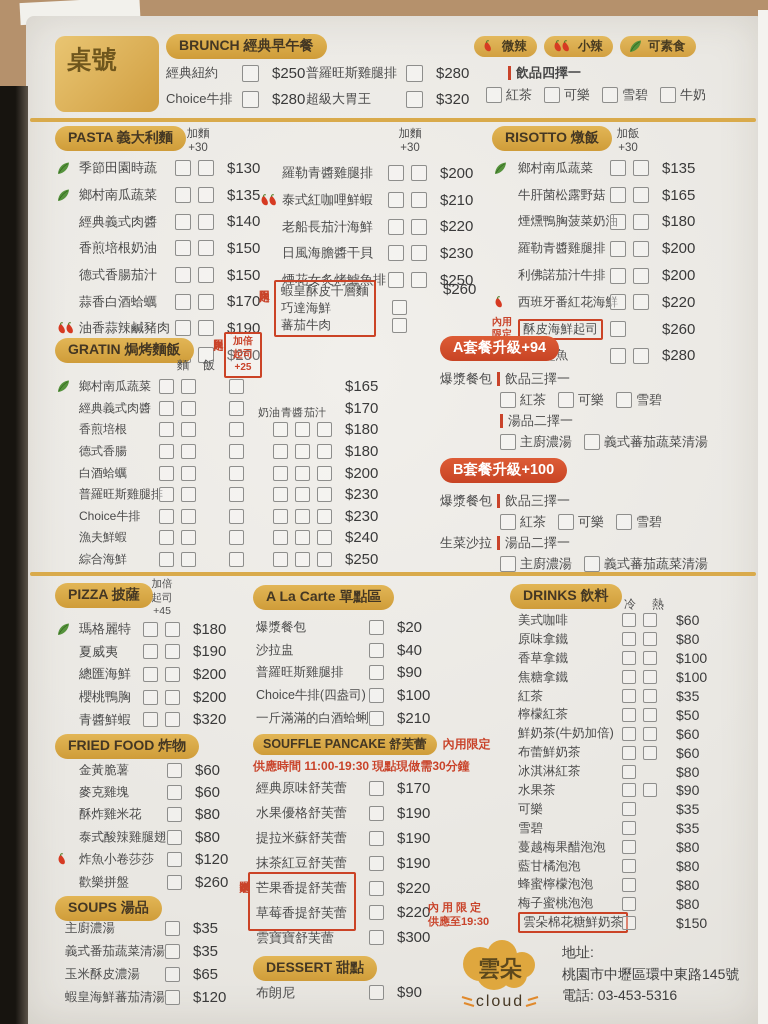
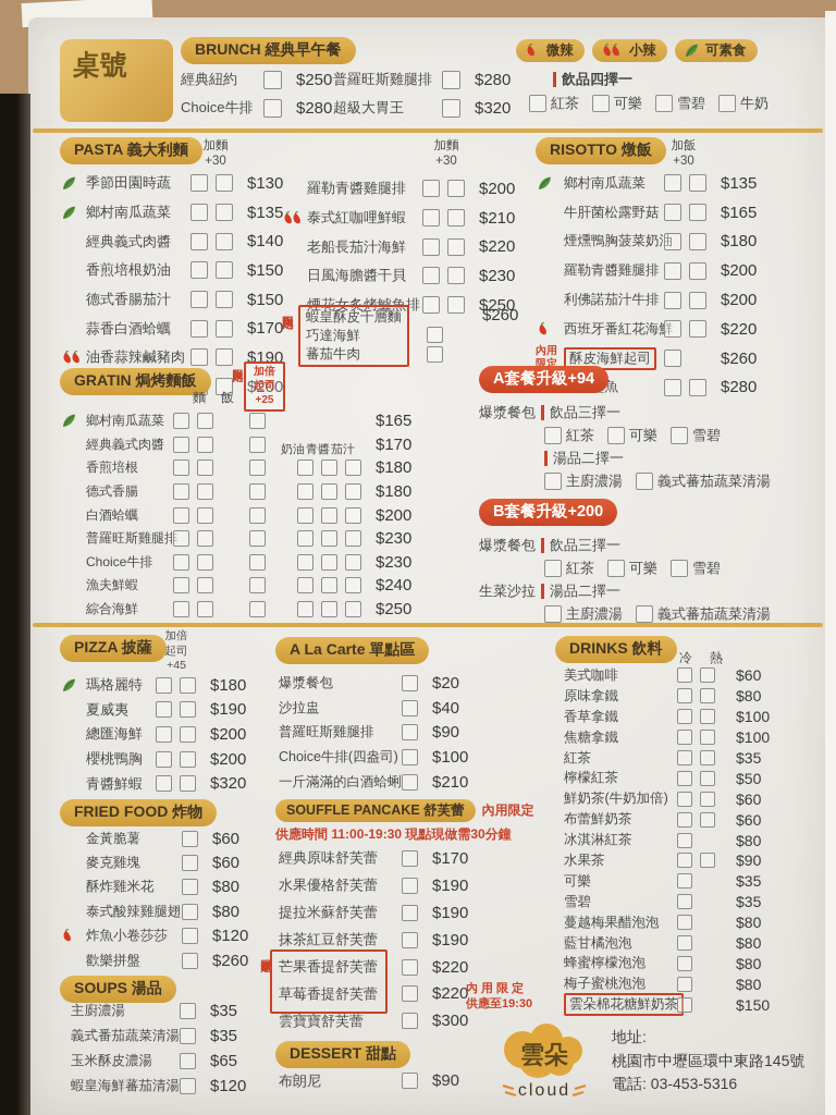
  桌號
  BRUNCH 經典早午餐
  經典紐約
  $250
  Choice牛排
  $280
  普羅旺斯雞腿排
  $280
  超級大胃王
  $320
  微辣
  小辣
  可素食
  飲品四擇一
  紅茶
  可樂
  雪碧
  牛奶
  PASTA 義大利麵
  加麵
  +30
  季節田園時蔬
  $130
  鄉村南瓜蔬菜
  $135
  經典義式肉醬
  $140
  香煎培根奶油
  $150
  德式香腸茄汁
  $150
  蒜香白酒蛤蠣
  $170
  油香蒜辣鹹豬肉
  $190
  $200
  加麵
  +30
  羅勒青醬雞腿排
  $200
  泰式紅咖哩鮮蝦
  $210
  老船長茄汁海鮮
  $220
  日風海膽醬干貝
  $230
  煙花女炙烤鱸魚排
  $250
  蝦皇酥皮千層麵
  巧達海鮮
  蕃茄牛肉
  $260
  RISOTTO 燉飯
  加飯
  +30
  鄉村南瓜蔬菜
  $135
  牛肝菌松露野菇
  $165
  煙燻鴨胸菠菜奶
  $180
  羅勒青醬雞腿排
  $200
  利佛諾茄汁牛排
  $200
  西班牙番紅花海
  $220
  內用
  限定
  酥皮海鮮起司
  $260
  $280
  GRATIN 焗烤麵飯
  麵
  飯
  加倍
  起司
  +25
  奶油
  青醬
  茄汁
  鄉村南瓜蔬菜
  $165
  經典義式肉醬
  $170
  香煎培根
  $180
  德式香腸
  $180
  白酒蛤蠣
  $200
  普羅旺斯雞腿排
  $230
  Choice牛排
  $230
  漁夫鮮蝦
  $240
  綜合海鮮
  $250
  A套餐升級+94
  爆漿餐包
  飲品三擇一
  紅茶
  可樂
  雪碧
  湯品二擇一
  主廚濃湯
  義式蕃茄蔬菜清湯
- B套餐升級+100
+ B套餐升級+200
  爆漿餐包
  飲品三擇一
  紅茶
  可樂
  雪碧
  生菜沙拉
  湯品二擇一
  主廚濃湯
  義式蕃茄蔬菜清湯
  PIZZA 披薩
  加倍
  起司
  +45
  瑪格麗特
  $180
  夏威夷
  $190
  總匯海鮮
  $200
  櫻桃鴨胸
  $200
  青醬鮮蝦
  $320
  FRIED FOOD 炸物
  金黃脆薯
  $60
  麥克雞塊
  $60
  酥炸雞米花
  $80
  泰式酸辣雞腿翅
  $80
  炸魚小卷莎莎
  $120
  歡樂拼盤
  $260
  SOUPS 湯品
  主廚濃湯
  $35
  義式番茄蔬菜清湯
  $35
  玉米酥皮濃湯
  $65
  蝦皇海鮮蕃茄清湯
  $120
  A La Carte 單點區
  爆漿餐包
  $20
  沙拉盅
  $40
  普羅旺斯雞腿排
  $90
  Choice牛排(四盎司)
  $100
  一斤滿滿的白酒蛤蜊
  $210
  SOUFFLE PANCAKE 舒芙蕾
  內用限定
  供應時間 11:00-19:30 現點現做需30分鐘
  經典原味舒芙蕾
  $170
  水果優格舒芙蕾
  $190
  提拉米蘇舒芙蕾
  $190
  抹茶紅豆舒芙蕾
  $190
  芒果香提舒芙蕾
  $220
  草莓香提舒芙蕾
  $220
  雲寶寶舒芙蕾
  $300
  DESSERT 甜點
  布朗尼
  $90
  DRINKS 飲料
  冷
  熱
  美式咖啡
  $60
  原味拿鐵
  $80
  香草拿鐵
  $100
  焦糖拿鐵
  $100
  紅茶
  $35
  檸檬紅茶
  $50
  鮮奶茶(牛奶加倍)
  $60
  布蕾鮮奶茶
  $60
  冰淇淋紅茶
  $80
  水果茶
  $90
  可樂
  $35
  雪碧
  $35
  蔓越梅果醋泡泡
  $80
  藍甘橘泡泡
  $80
  蜂蜜檸檬泡泡
  $80
  梅子蜜桃泡泡
  $80
  雲朵棉花糖鮮奶茶
  $150
  內 用 限 定
  供應至19:30
  雲朵
  cloud
  地址:
  桃園市中壢區環中東路145號
  電話: 03-453-5316
